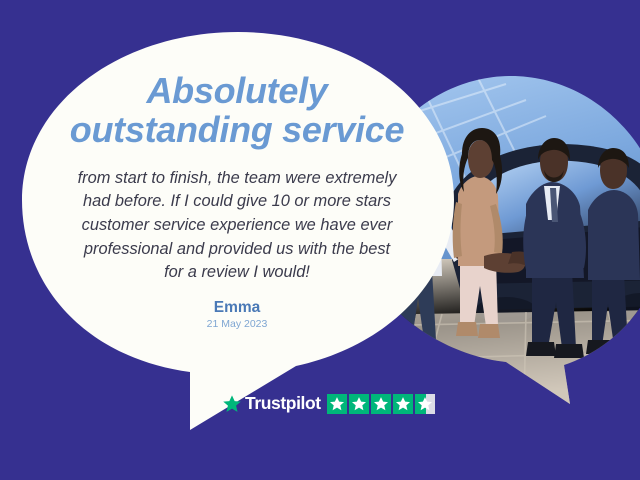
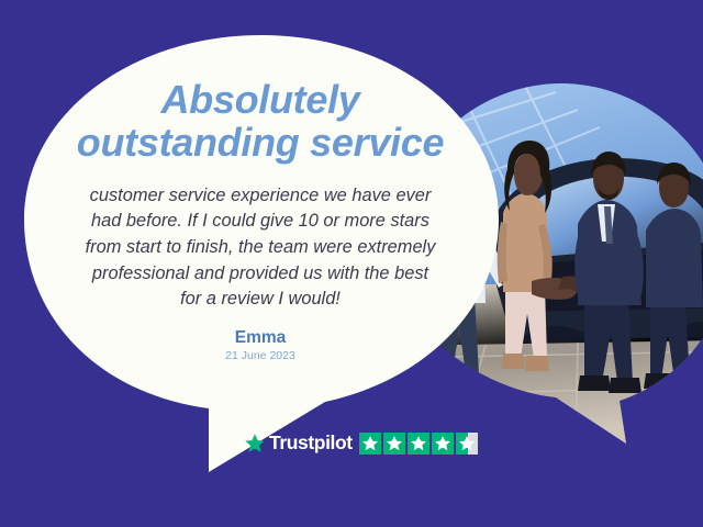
  Absolutely
  outstanding service
- from start to finish, the team were extremely
+ customer service experience we have ever
  had before. If I could give 10 or more stars
- customer service experience we have ever
+ from start to finish, the team were extremely
  professional and provided us with the best
  for a review I would!
  Emma
- 21 May 2023
+ 21 June 2023
  Trustpilot
